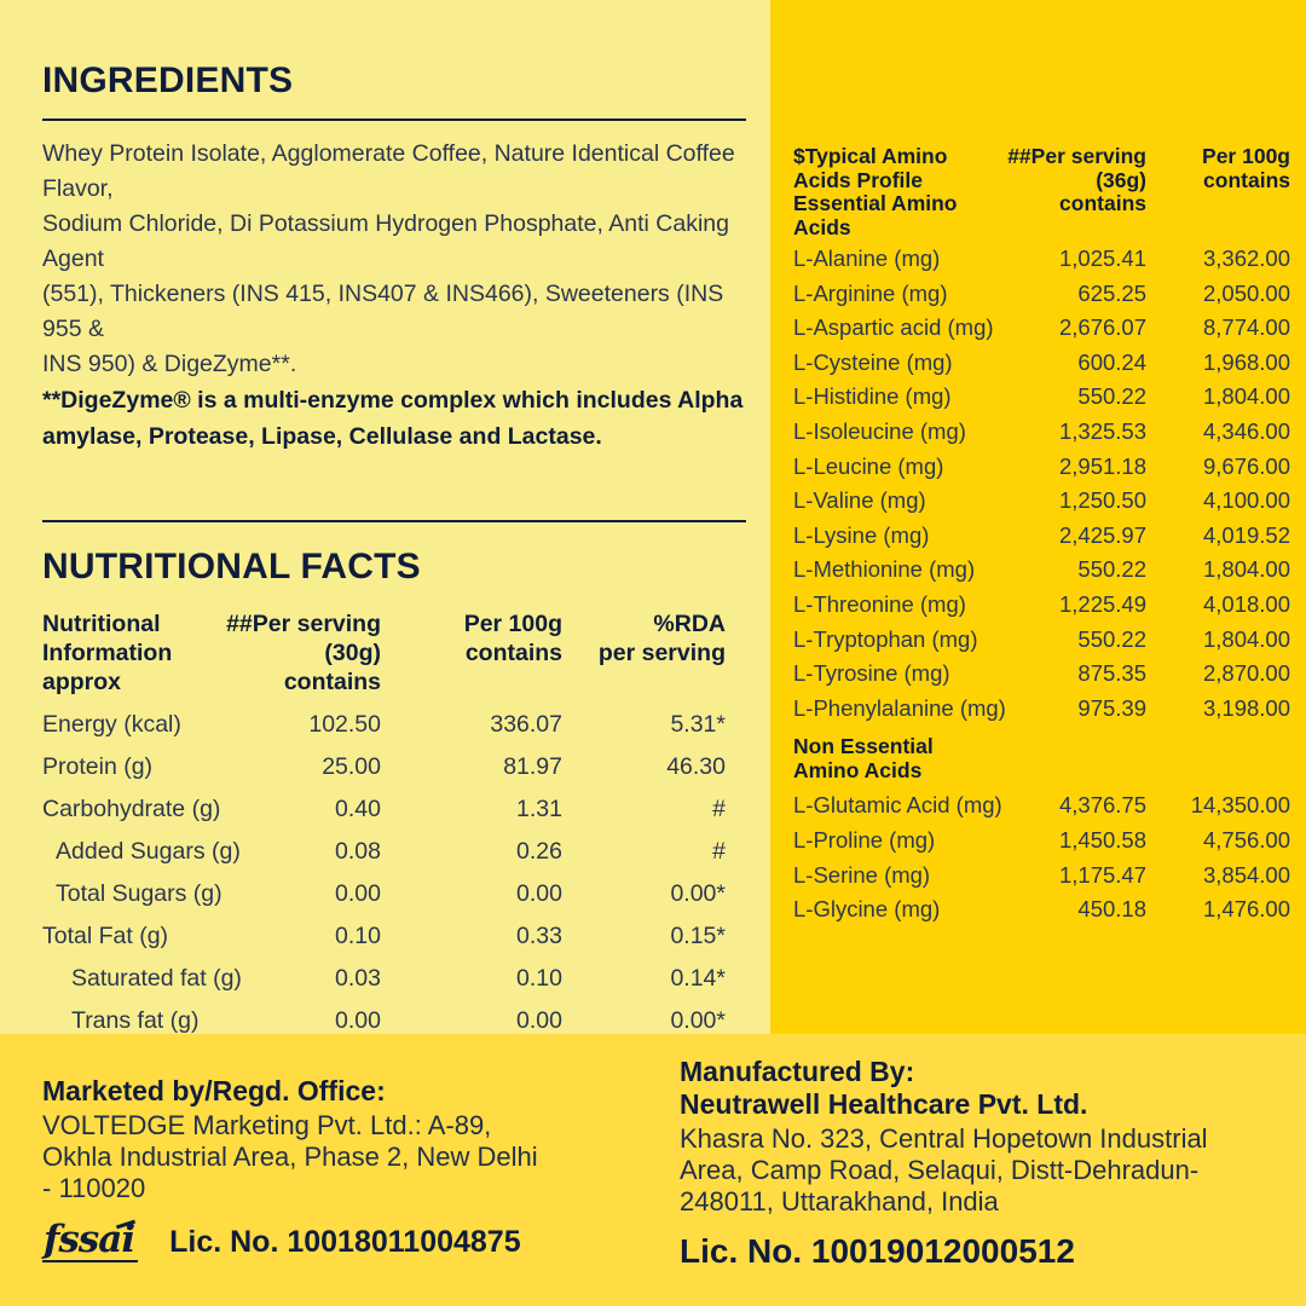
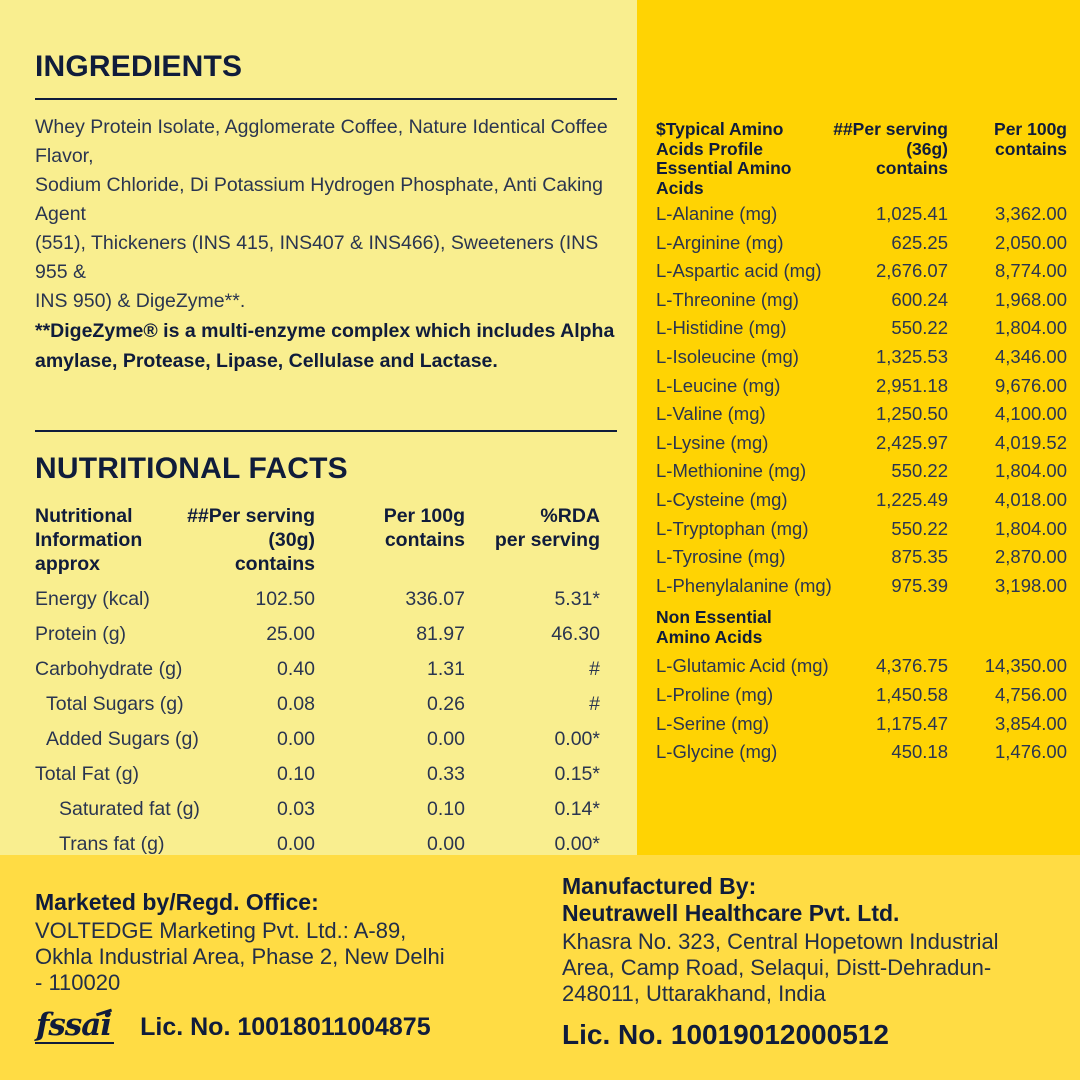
  INGREDIENTS
  Whey Protein Isolate, Agglomerate Coffee, Nature Identical Coffee Flavor,
  Sodium Chloride, Di Potassium Hydrogen Phosphate, Anti Caking Agent
  (551), Thickeners (INS 415, INS407 & INS466), Sweeteners (INS 955 &
  INS 950) & DigeZyme**.
  **DigeZyme® is a multi-enzyme complex which includes Alpha
  amylase, Protease, Lipase, Cellulase and Lactase.
  NUTRITIONAL FACTS
  Nutritional
  Information
  approx
  ##Per serving
  (30g)
  contains
  Per 100g
  contains
  %RDA
  per serving
  Energy (kcal)
  102.50
  336.07
  5.31*
  Protein (g)
  25.00
  81.97
  46.30
  Carbohydrate (g)
  0.40
  1.31
  #
- Added Sugars (g)
+ Total Sugars (g)
  0.08
  0.26
  #
- Total Sugars (g)
+ Added Sugars (g)
  0.00
  0.00
  0.00*
  Total Fat (g)
  0.10
  0.33
  0.15*
  Saturated fat (g)
  0.03
  0.10
  0.14*
  Trans fat (g)
  0.00
  0.00
  0.00*
  $Typical Amino
  Acids Profile
  Essential Amino
  Acids
  ##Per serving
  (36g)
  contains
  Per 100g
  contains
  L-Alanine (mg)
  1,025.41
  3,362.00
  L-Arginine (mg)
  625.25
  2,050.00
  L-Aspartic acid (mg)
  2,676.07
  8,774.00
- L-Cysteine (mg)
+ L-Threonine (mg)
  600.24
  1,968.00
  L-Histidine (mg)
  550.22
  1,804.00
  L-Isoleucine (mg)
  1,325.53
  4,346.00
  L-Leucine (mg)
  2,951.18
  9,676.00
  L-Valine (mg)
  1,250.50
  4,100.00
  L-Lysine (mg)
  2,425.97
  4,019.52
  L-Methionine (mg)
  550.22
  1,804.00
- L-Threonine (mg)
+ L-Cysteine (mg)
  1,225.49
  4,018.00
  L-Tryptophan (mg)
  550.22
  1,804.00
  L-Tyrosine (mg)
  875.35
  2,870.00
  L-Phenylalanine (mg)
  975.39
  3,198.00
  Non Essential
  Amino Acids
  L-Glutamic Acid (mg)
  4,376.75
  14,350.00
  L-Proline (mg)
  1,450.58
  4,756.00
  L-Serine (mg)
  1,175.47
  3,854.00
  L-Glycine (mg)
  450.18
  1,476.00
  Marketed by/Regd. Office:
  VOLTEDGE Marketing Pvt. Ltd.: A-89,
  Okhla Industrial Area, Phase 2, New Delhi
  - 110020
  fssai
  Lic. No. 10018011004875
  Manufactured By:
  Neutrawell Healthcare Pvt. Ltd.
  Khasra No. 323, Central Hopetown Industrial
  Area, Camp Road, Selaqui, Distt-Dehradun-
  248011, Uttarakhand, India
  Lic. No. 10019012000512
